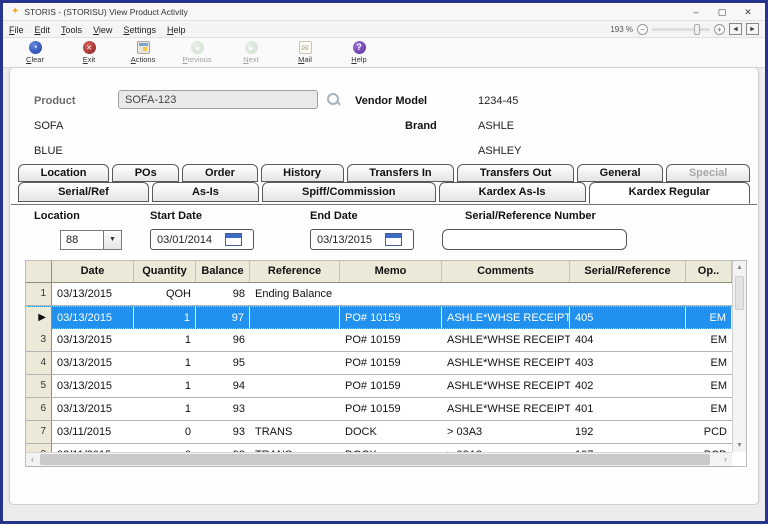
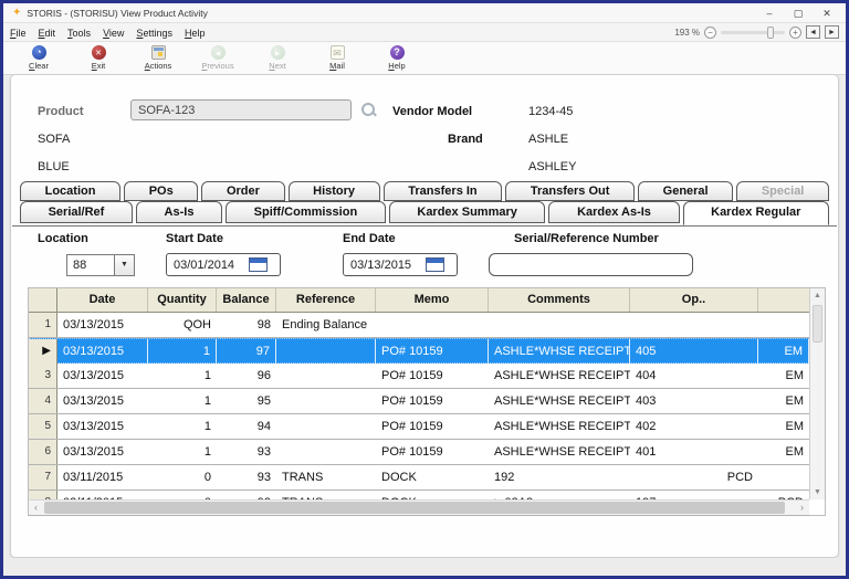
  ✦
  STORIS - (STORISU) View Product Activity
  –
  ▢
  ✕
  File Edit Tools View Settings Help
  193 %
  −
  +
  Clear
  Exit
  Actions
  Previous
  Next
  Mail
  Help
  Product
  SOFA-123
  Vendor Model
  1234-45
  SOFA
  Brand
  ASHLE
  BLUE
  ASHLEY
  Location
  POs
  Order
  History
  Transfers In
  Transfers Out
  General
  Special
  Serial/Ref
  As-Is
  Spiff/Commission
+ Kardex Summary
  Kardex As-Is
  Kardex Regular
  Location
  88
  Start Date
  03/01/2014
  End Date
  03/13/2015
  Serial/Reference Number
  Date
  Quantity
  Balance
  Reference
  Memo
  Comments
- Serial/Reference
  Op..
  1
  03/13/2015
  QOH
  98
  Ending Balance
  ▶
  03/13/2015
  1
  97
  PO# 10159
  ASHLE*WHSE RECEIPT
  405
  EM
  3
  03/13/2015
  1
  96
  PO# 10159
  ASHLE*WHSE RECEIPT
  404
  EM
  4
  03/13/2015
  1
  95
  PO# 10159
  ASHLE*WHSE RECEIPT
  403
  EM
  5
  03/13/2015
  1
  94
  PO# 10159
  ASHLE*WHSE RECEIPT
  402
  EM
  6
  03/13/2015
  1
  93
  PO# 10159
  ASHLE*WHSE RECEIPT
  401
  EM
  7
  03/11/2015
  0
  93
  TRANS
  DOCK
- > 03A3
  192
  PCD
  ‹
  ›
